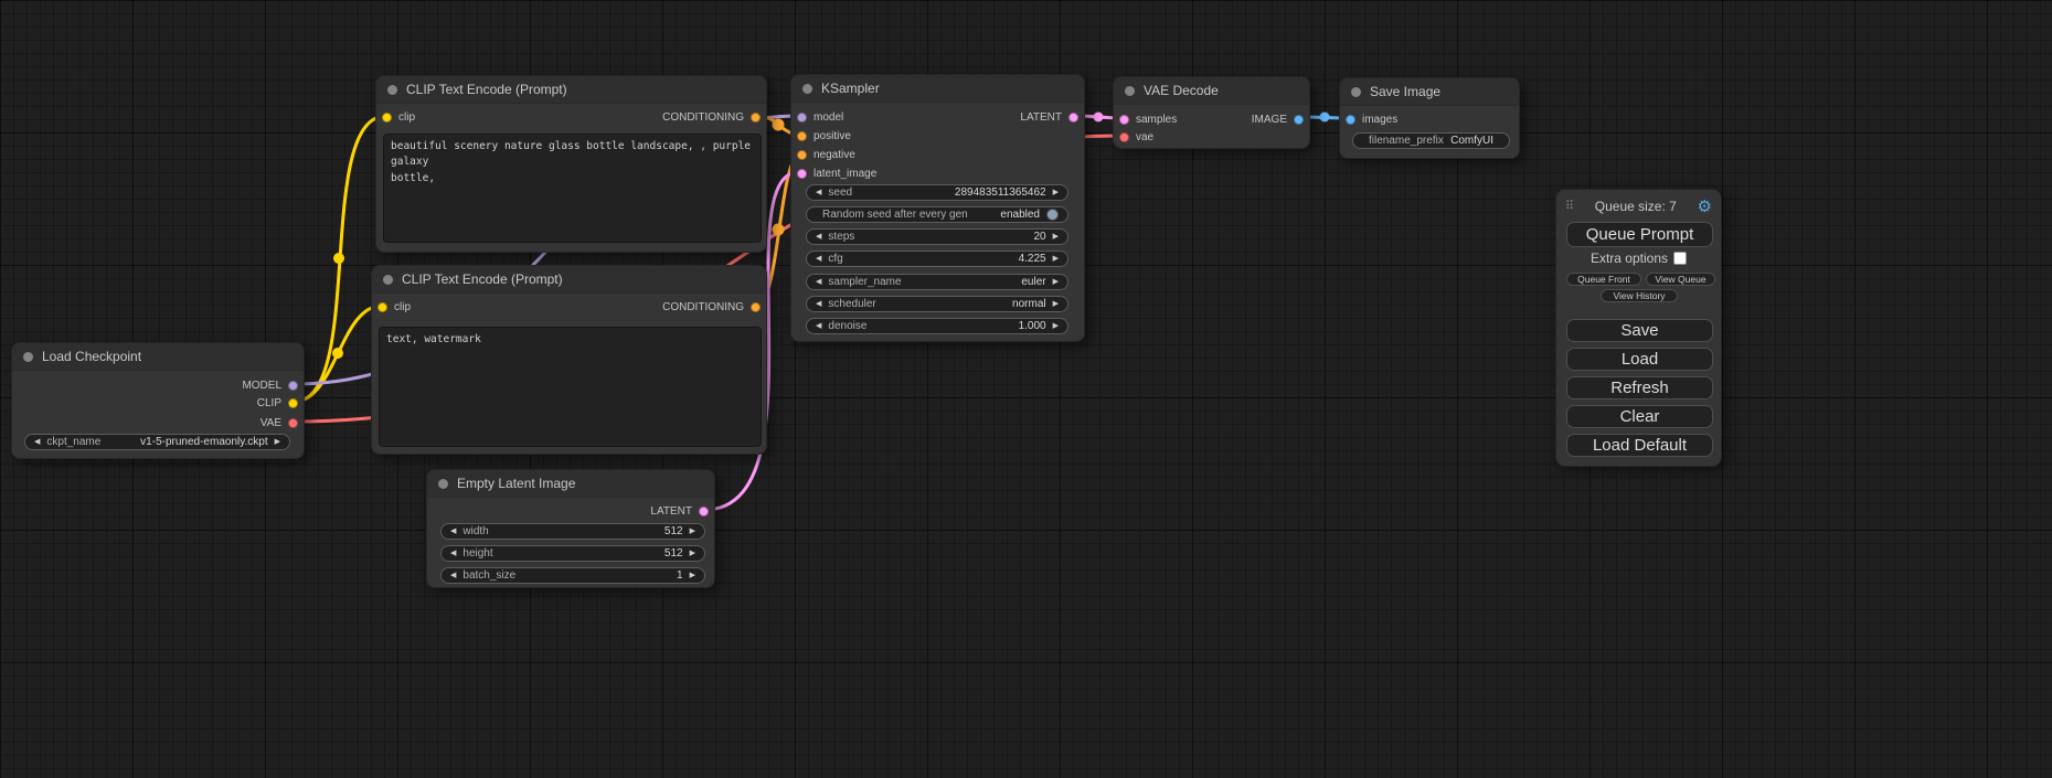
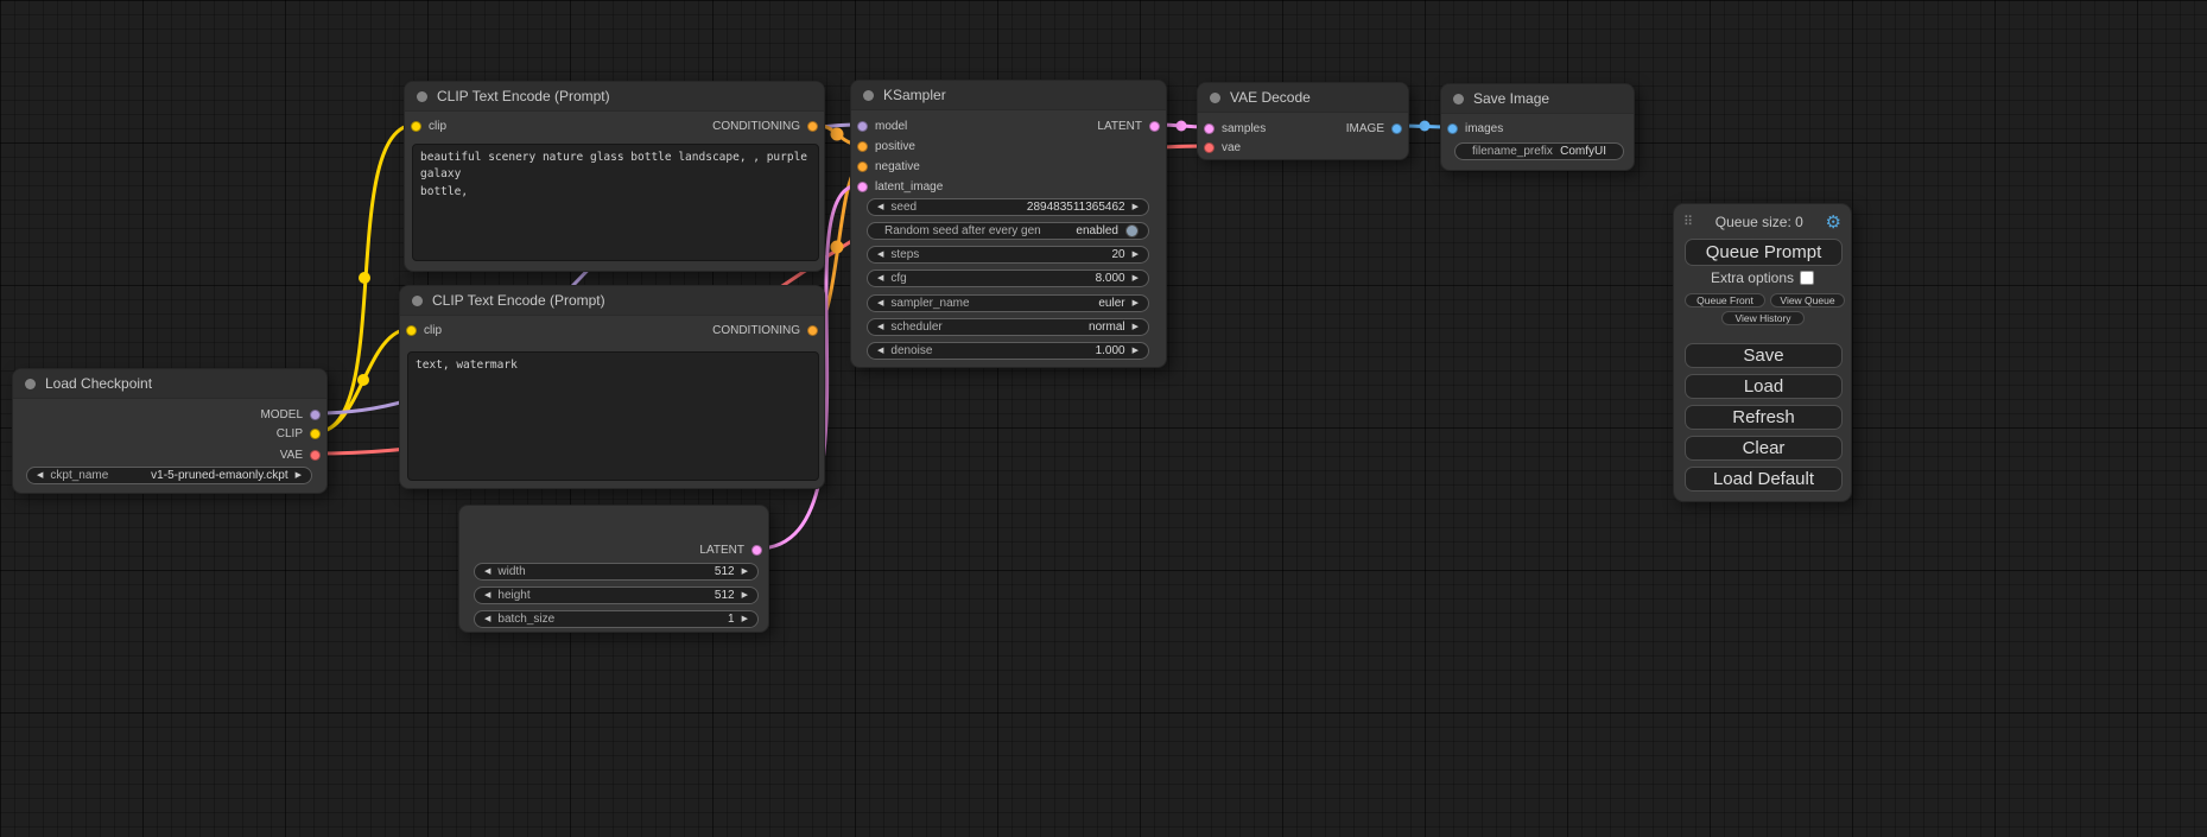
  Load Checkpoint
  MODEL
  CLIP
  VAE
  ckpt_name
  v1-5-pruned-emaonly.ckpt
  CLIP Text Encode (Prompt)
  clip
  CONDITIONING
  beautiful scenery nature glass bottle landscape, , purple galaxy
  bottle,
  CLIP Text Encode (Prompt)
  clip
  CONDITIONING
  text, watermark
  KSampler
  model
  positive
  negative
  latent_image
  LATENT
  seed
  289483511365462
  Random seed after every gen
  enabled
  steps
  20
  cfg
- 4.225
+ 8.000
  sampler_name
  euler
  scheduler
  normal
  denoise
  1.000
  VAE Decode
  samples
  vae
  IMAGE
  Save Image
  images
  filename_prefix
  ComfyUI
- Empty Latent Image
  LATENT
  width
  512
  height
  512
  batch_size
  1
  ⠿
- Queue size: 7
+ Queue size: 0
  ⚙
  Queue Prompt
  Extra options
  Queue Front
  View Queue
  View History
  Save
  Load
  Refresh
  Clear
  Load Default
